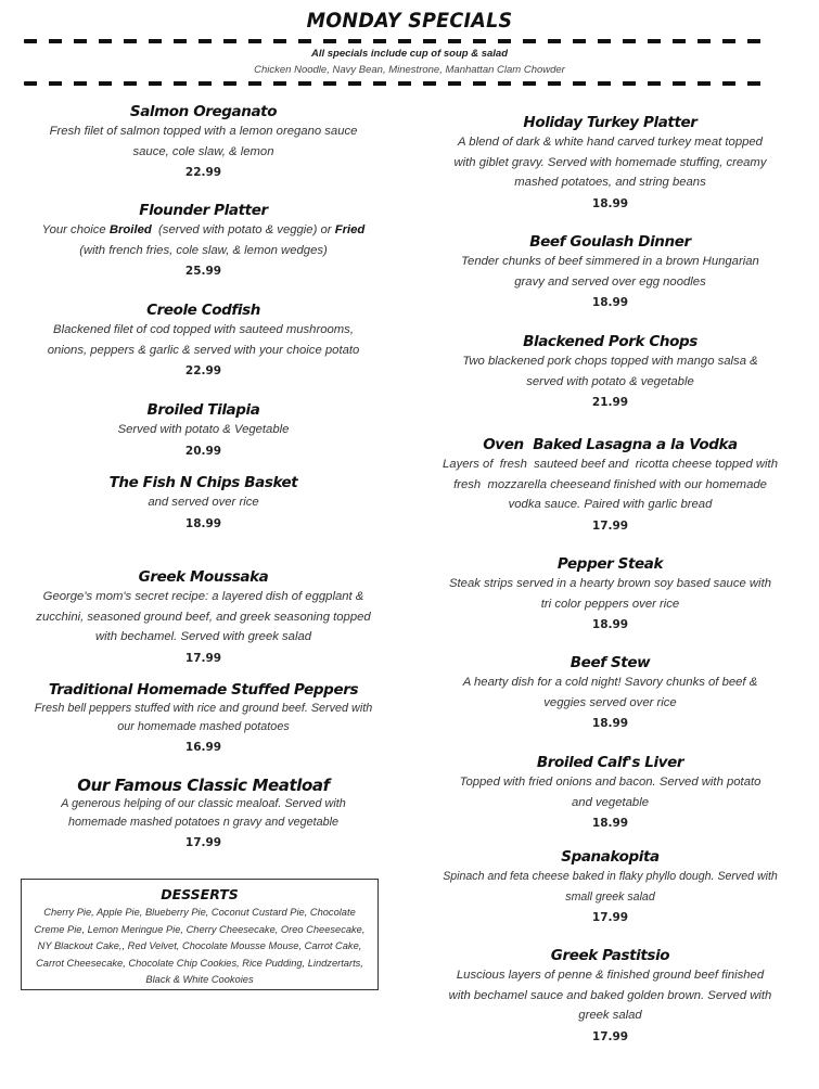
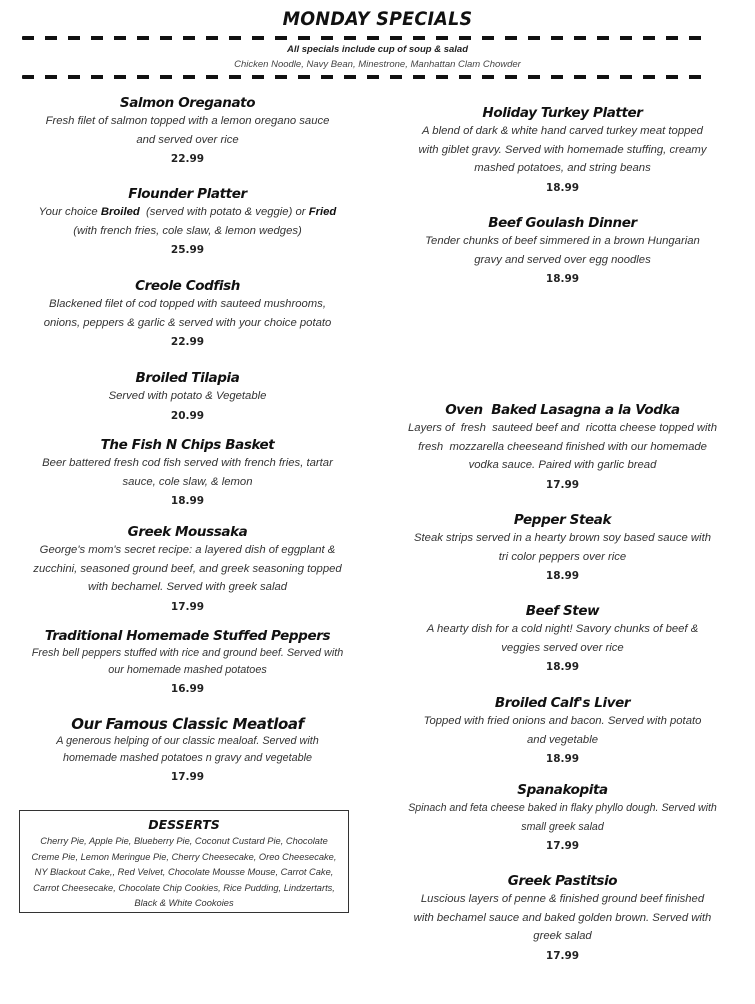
  MONDAY SPECIALS
  All specials include cup of soup & salad
  Chicken Noodle, Navy Bean, Minestrone, Manhattan Clam Chowder
  Salmon Oreganato
  Fresh filet of salmon topped with a lemon oregano sauce
- sauce, cole slaw, & lemon
+ and served over rice
  22.99
  Flounder Platter
  Your choice Broiled (served with potato & veggie) or Fried
  (with french fries, cole slaw, & lemon wedges)
  25.99
  Creole Codfish
  Blackened filet of cod topped with sauteed mushrooms,
  onions, peppers & garlic & served with your choice potato
  22.99
  Broiled Tilapia
  Served with potato & Vegetable
  20.99
  The Fish N Chips Basket
+ Beer battered fresh cod fish served with french fries, tartar
- and served over rice
+ sauce, cole slaw, & lemon
  18.99
  Greek Moussaka
  George's mom's secret recipe: a layered dish of eggplant &
  zucchini, seasoned ground beef, and greek seasoning topped
  with bechamel. Served with greek salad
  17.99
  Traditional Homemade Stuffed Peppers
  Fresh bell peppers stuffed with rice and ground beef. Served with
  our homemade mashed potatoes
  16.99
  Our Famous Classic Meatloaf
  A generous helping of our classic mealoaf. Served with
  homemade mashed potatoes n gravy and vegetable
  17.99
  DESSERTS
  Cherry Pie, Apple Pie, Blueberry Pie, Coconut Custard Pie, Chocolate
  Creme Pie, Lemon Meringue Pie, Cherry Cheesecake, Oreo Cheesecake,
  NY Blackout Cake,, Red Velvet, Chocolate Mousse Mouse, Carrot Cake,
  Carrot Cheesecake, Chocolate Chip Cookies, Rice Pudding, Lindzertarts,
  Black & White Cookoies
  Holiday Turkey Platter
  A blend of dark & white hand carved turkey meat topped
  with giblet gravy. Served with homemade stuffing, creamy
  mashed potatoes, and string beans
  18.99
  Beef Goulash Dinner
  Tender chunks of beef simmered in a brown Hungarian
  gravy and served over egg noodles
  18.99
- Blackened Pork Chops
- Two blackened pork chops topped with mango salsa &
- served with potato & vegetable
- 21.99
  Oven Baked Lasagna a la Vodka
  Layers of fresh sauteed beef and ricotta cheese topped with
  fresh mozzarella cheeseand finished with our homemade
  vodka sauce. Paired with garlic bread
  17.99
  Pepper Steak
  Steak strips served in a hearty brown soy based sauce with
  tri color peppers over rice
  18.99
  Beef Stew
  A hearty dish for a cold night! Savory chunks of beef &
  veggies served over rice
  18.99
  Broiled Calf's Liver
  Topped with fried onions and bacon. Served with potato
  and vegetable
  18.99
  Spanakopita
  Spinach and feta cheese baked in flaky phyllo dough. Served with
  small greek salad
  17.99
  Greek Pastitsio
  Luscious layers of penne & finished ground beef finished
  with bechamel sauce and baked golden brown. Served with
  greek salad
  17.99
